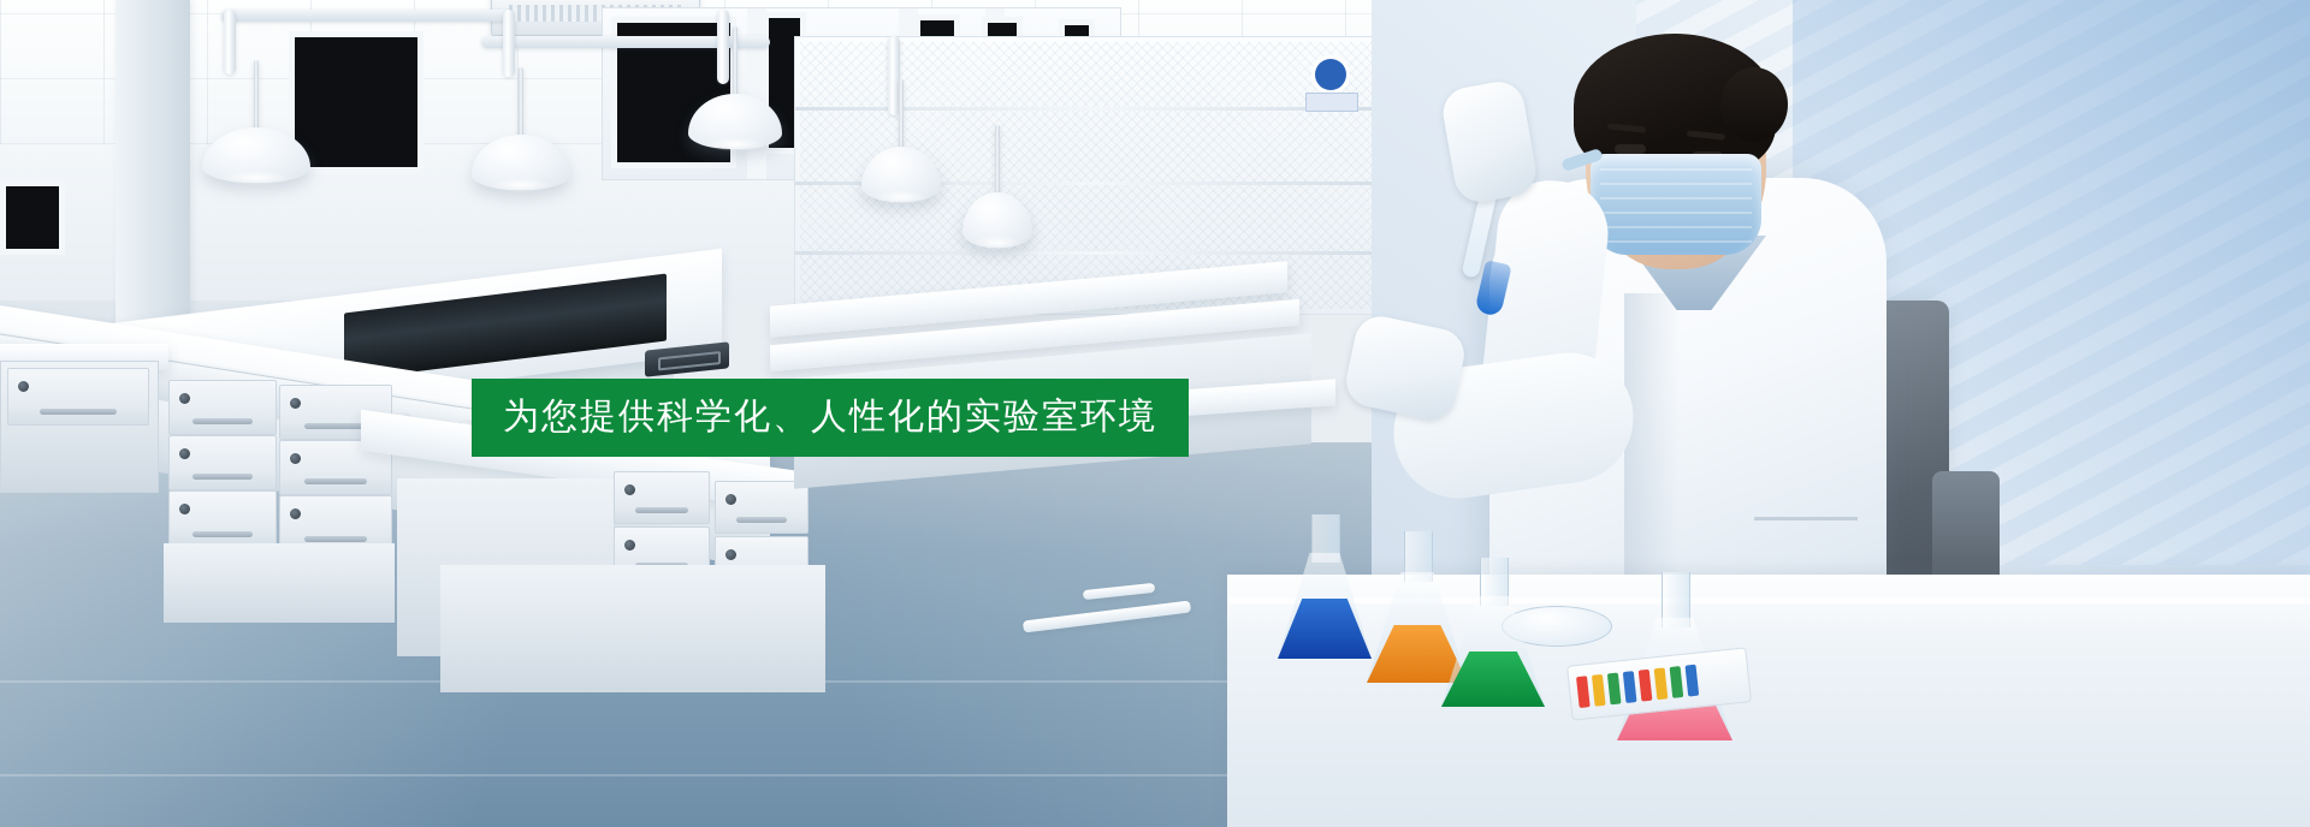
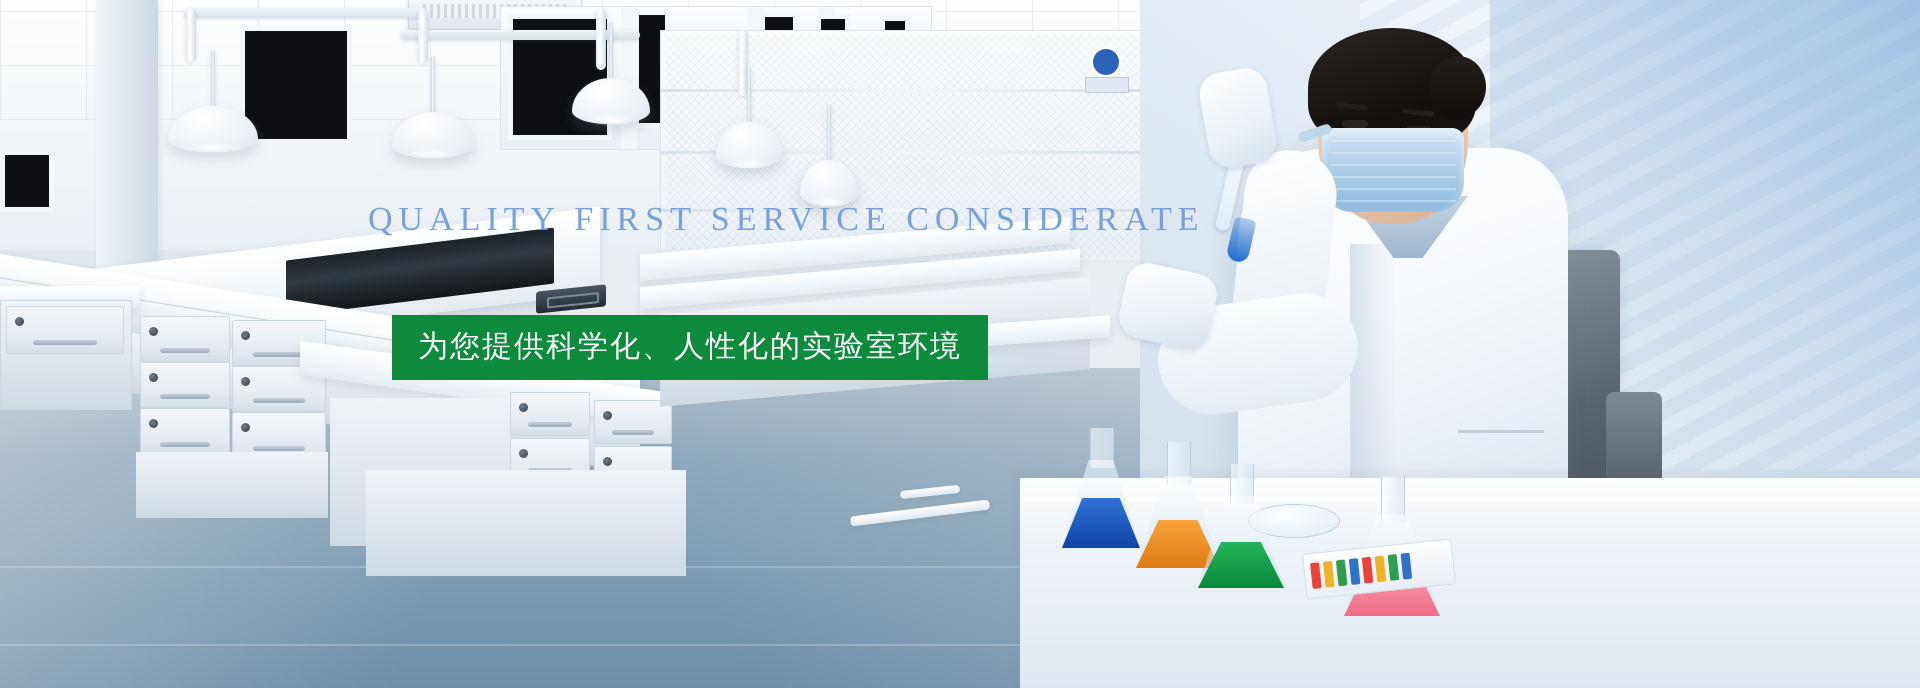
+ QUALITY FIRST SERVICE CONSIDERATE
  为您提供科学化、人性化的实验室环境
